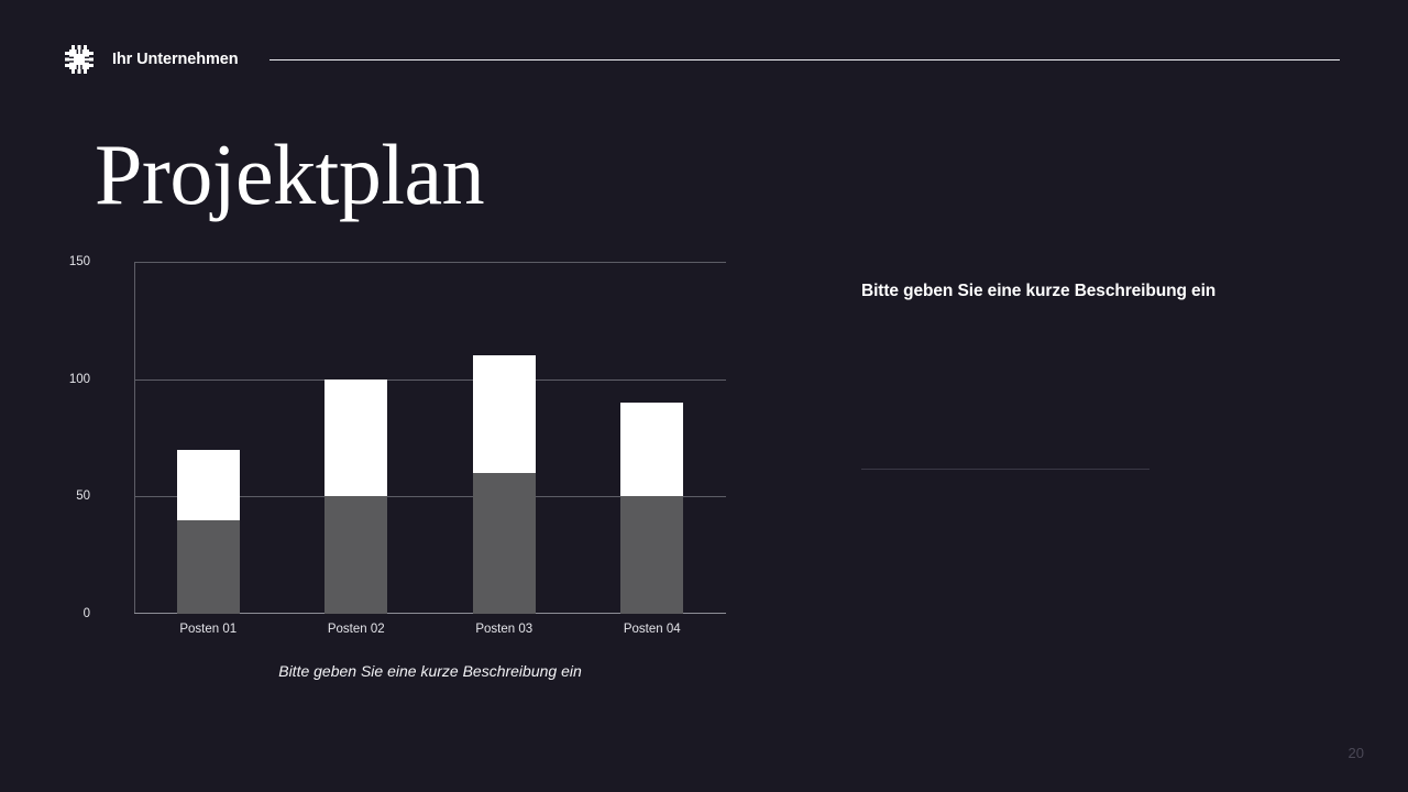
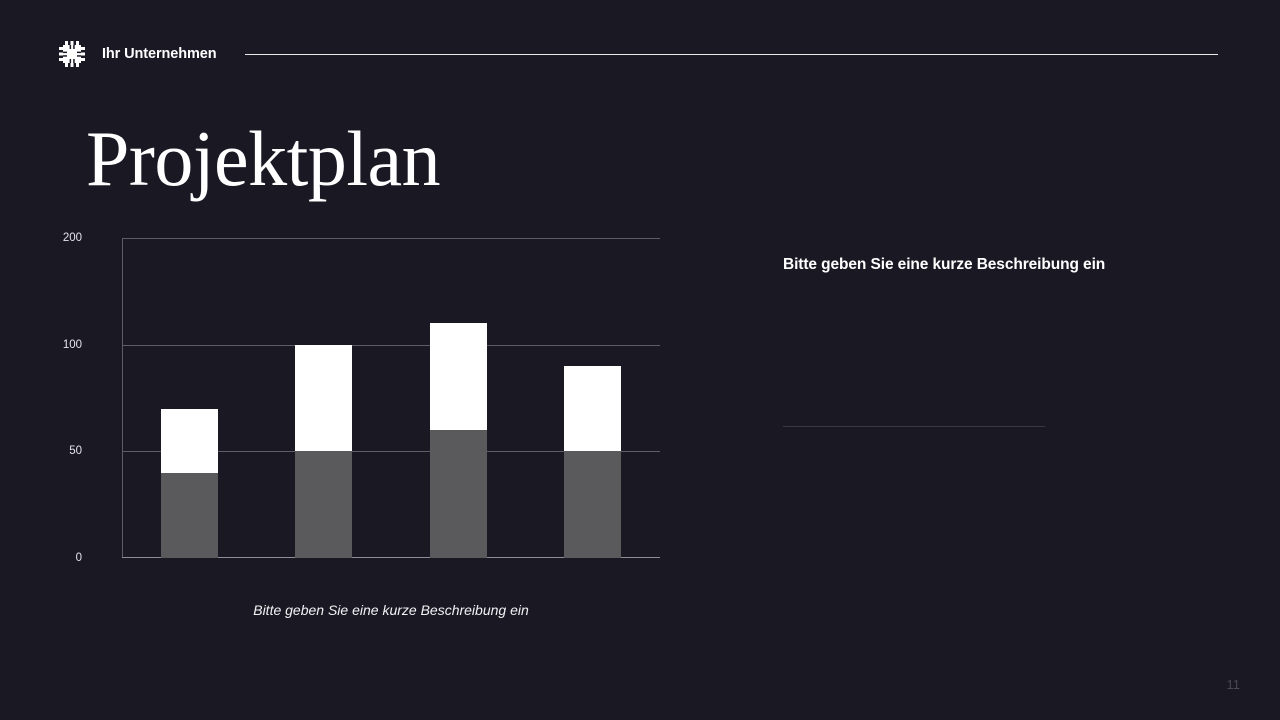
  Ihr Unternehmen
  Projektplan
  0
  50
  100
- 150
+ 200
- Posten 01
- Posten 02
- Posten 03
- Posten 04
  Bitte geben Sie eine kurze Beschreibung ein
  Bitte geben Sie eine kurze Beschreibung ein
- 20
+ 11
